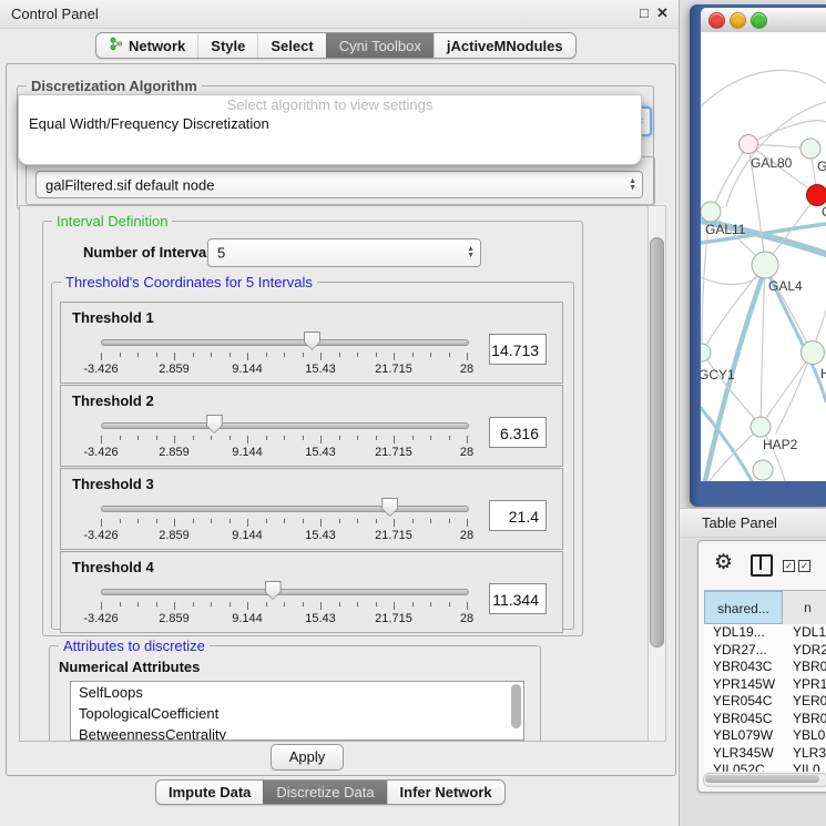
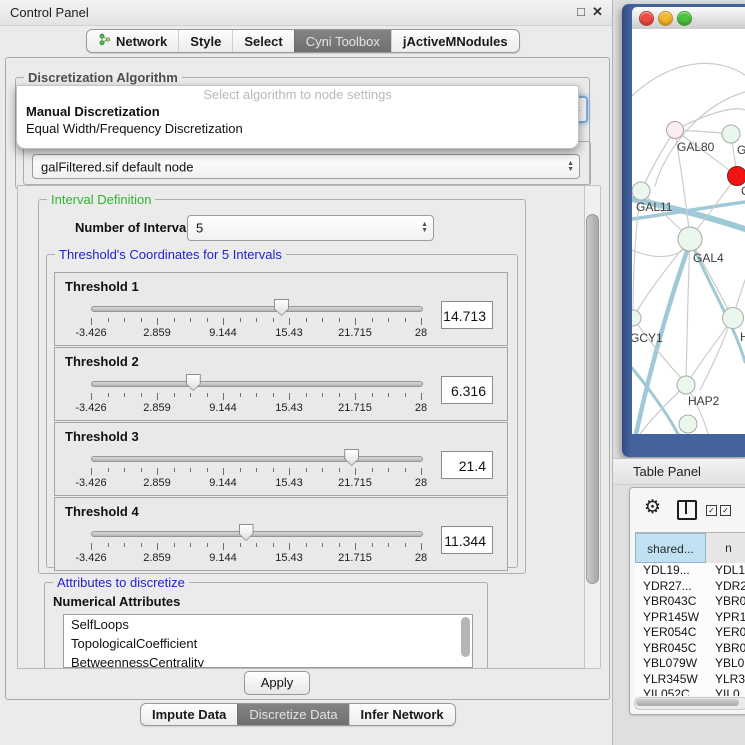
  Control Panel
  □
  ✕
  Network
  Style
  Select
  Cyni Toolbox
  jActiveMNodules
  Discretization Algorithm
  galFiltered.sif default node
- Select algorithm to view settings
+ Select algorithm to node settings
+ Manual Discretization
  Equal Width/Frequency Discretization
  Interval Definition
  Number of Interva
  5
  Threshold's Coordinates for 5 Intervals
  Threshold 1
  -3.426
  2.859
  9.144
  15.43
  21.715
  28
  14.713
  Threshold 2
  -3.426
  2.859
  9.144
  15.43
  21.715
  28
  6.316
  Threshold 3
  -3.426
  2.859
  9.144
  15.43
  21.715
  28
  21.4
  Threshold 4
  -3.426
  2.859
  9.144
  15.43
  21.715
  28
  11.344
  Attributes to discretize
  Numerical Attributes
  SelfLoops
  TopologicalCoefficient
  BetweennessCentrality
  Apply
  Impute Data
  Discretize Data
  Infer Network
  GAL80
  GAL11
  GAL4
  GCY1
  H
  HAP2
  Table Panel
  ⚙
  ✓
  ✓
  shared...
  n
  YDL19... YDL1
  YDR27... YDR2
  YBR043C YBR0
  YPR145W YPR1
  YER054C YER0
  YBR045C YBR0
  YBL079W YBL0
  YLR345W YLR3
  YIL052C YIL0
